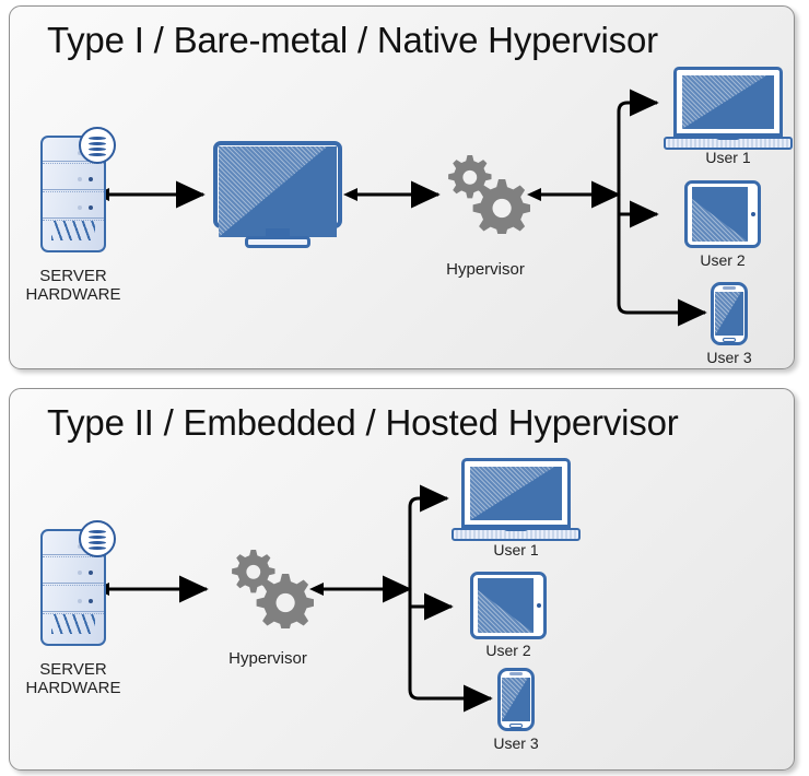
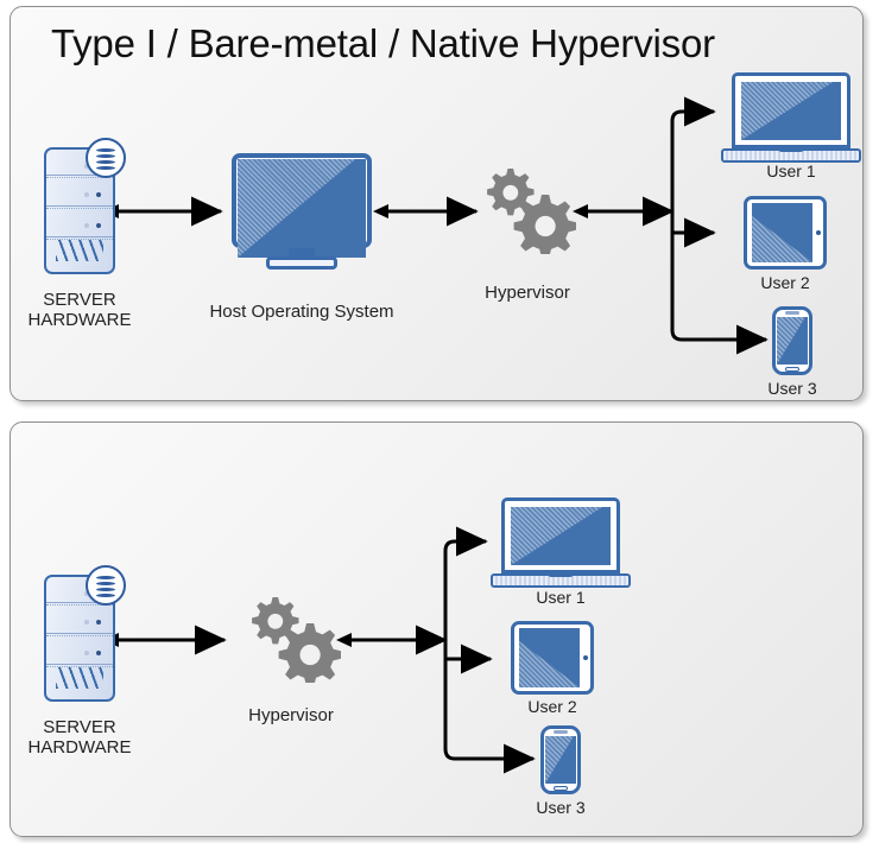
  Type I / Bare-metal / Native Hypervisor
  SERVER
  HARDWARE
+ Host Operating System
  Hypervisor
  User 1
  User 2
  User 3
- Type II / Embedded / Hosted Hypervisor
  SERVER
  HARDWARE
  Hypervisor
  User 1
  User 2
  User 3
